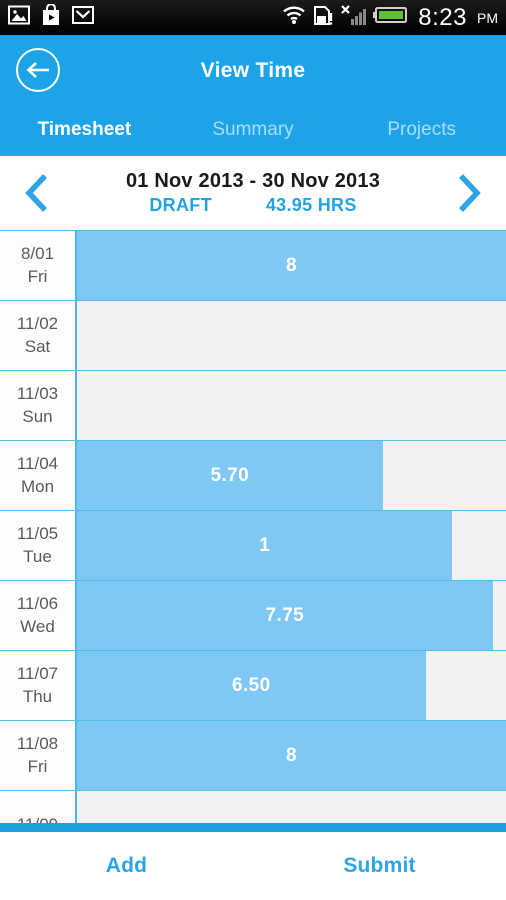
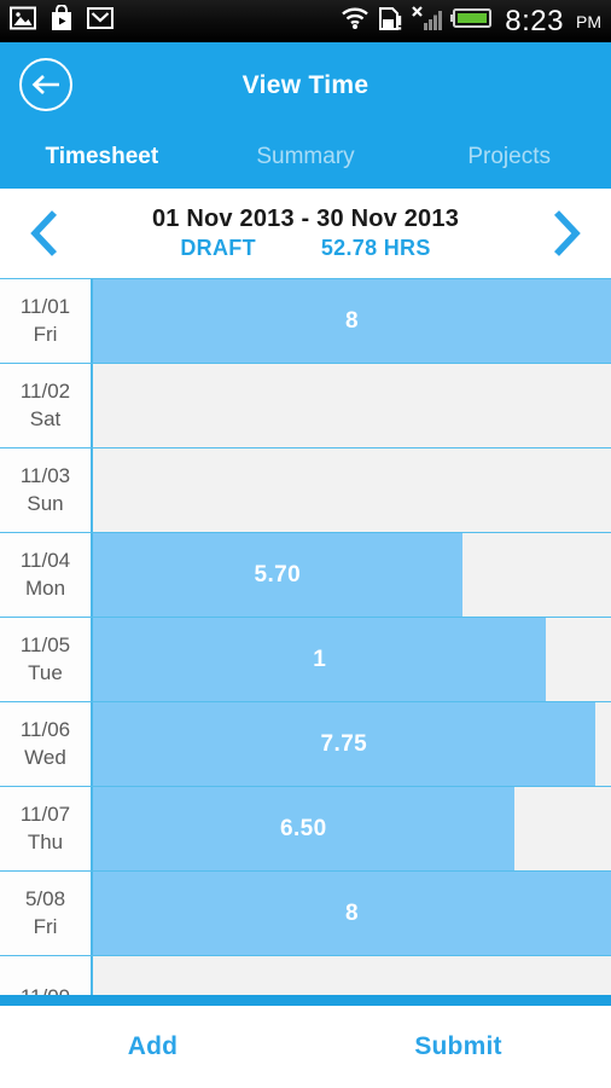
  8:23
  PM
  View Time
  Timesheet
  Summary
  Projects
  01 Nov 2013 - 30 Nov 2013
  DRAFT
- 43.95 HRS
+ 52.78 HRS
- 8/01
+ 11/01
  Fri
  8
  11/02
  Sat
  11/03
  Sun
  11/04
  Mon
  5.70
  11/05
  Tue
  1
  11/06
  Wed
  7.75
  11/07
  Thu
  6.50
- 11/08
+ 5/08
  Fri
  8
  Add
  Submit
